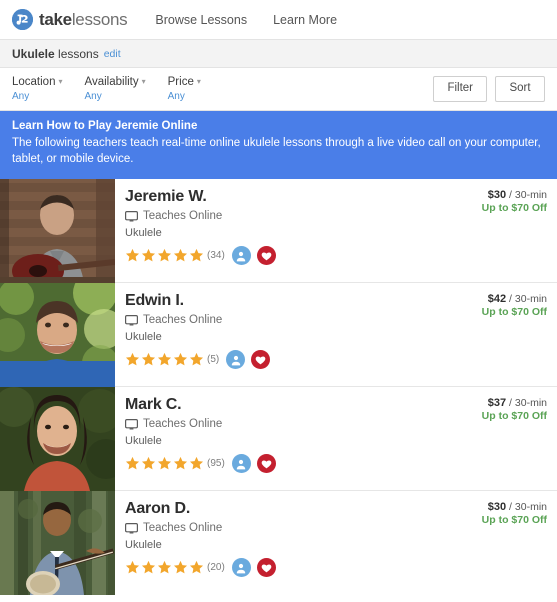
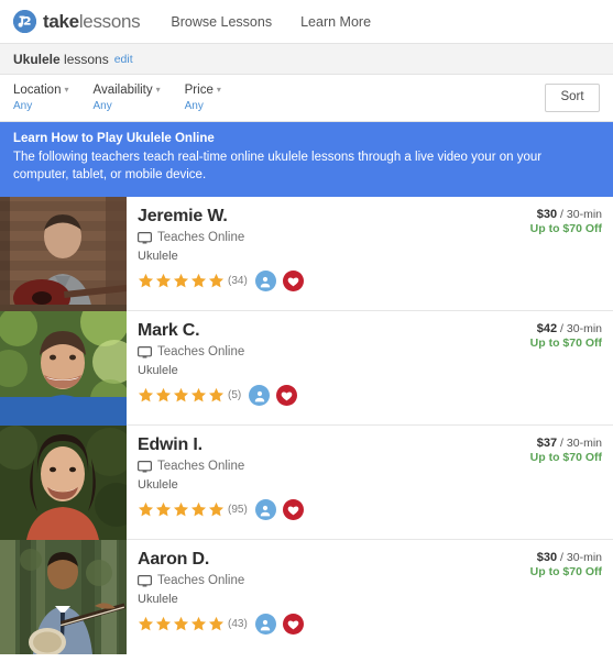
  takelessons
  Browse Lessons
  Learn More
  Ukulele lessons
  edit
  Location ▾
  Any
  Availability ▾
  Any
  Price ▾
  Any
- Filter
  Sort
- Learn How to Play Jeremie Online
+ Learn How to Play Ukulele Online
- The following teachers teach real-time online ukulele lessons through a live video call on your computer, tablet, or mobile device.
+ The following teachers teach real-time online ukulele lessons through a live video your on your computer, tablet, or mobile device.
  Jeremie W.
  Teaches Online
  Ukulele
  (34)
  $30 / 30-min
  Up to $70 Off
- Edwin I.
+ Mark C.
  Teaches Online
  Ukulele
  (5)
  $42 / 30-min
  Up to $70 Off
- Mark C.
+ Edwin I.
  Teaches Online
  Ukulele
  (95)
  $37 / 30-min
  Up to $70 Off
  Aaron D.
  Teaches Online
  Ukulele
- (20)
+ (43)
  $30 / 30-min
  Up to $70 Off
